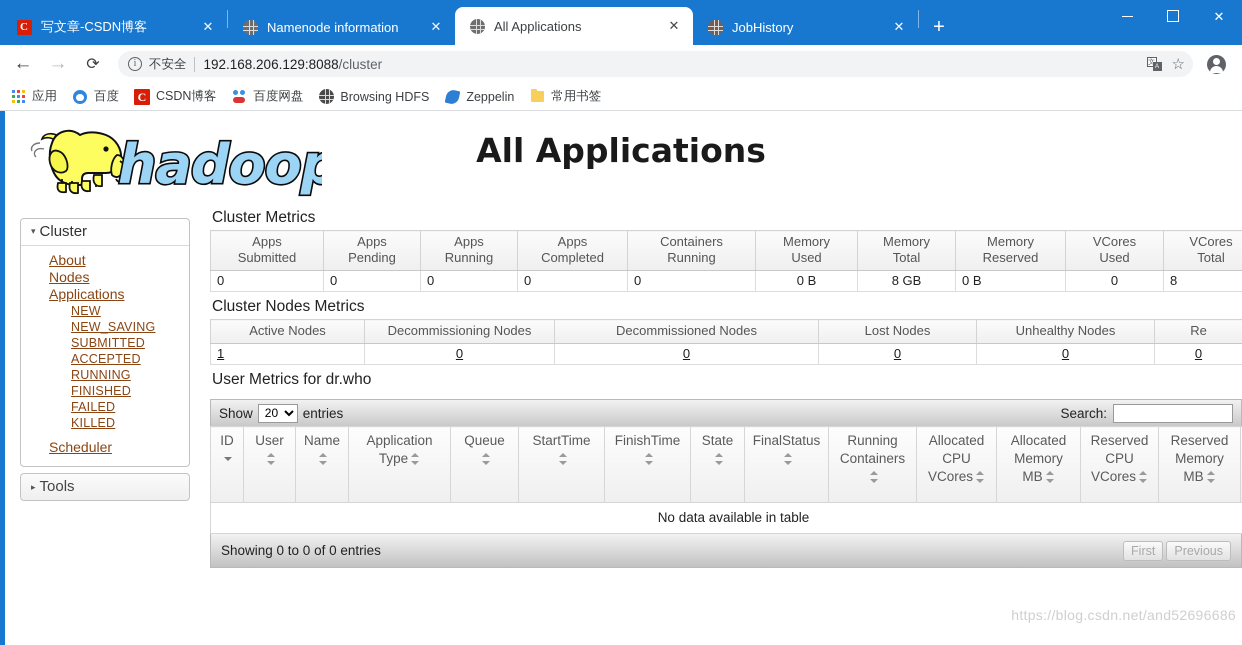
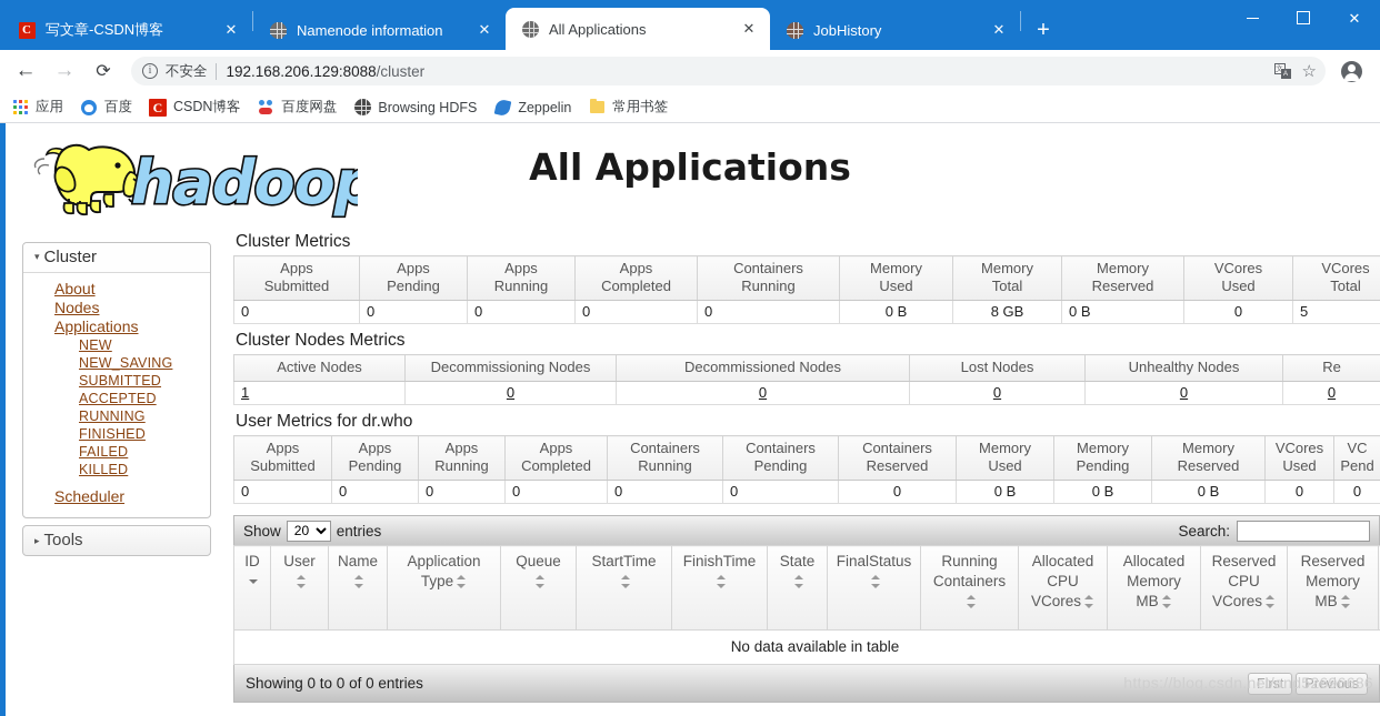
  C
  写文章-CSDN博客
  ✕
  Namenode information
  ✕
  All Applications
  ✕
  JobHistory
  ✕
  +
  ✕
  ←
  →
  ⟳
  i
  不安全
  192.168.206.129:8088/cluster
  ☆
  应用
  百度
  C
  CSDN博客
  百度网盘
  Browsing HDFS
  Zeppelin
  常用书签
  hadoop
  All Applications
  ▾ Cluster
  About
  Nodes
  Applications
  NEW
  NEW_SAVING
  SUBMITTED
  ACCEPTED
  RUNNING
  FINISHED
  FAILED
  KILLED
  Scheduler
  ▸ Tools
  Cluster Metrics
  AppsSubmitted	AppsPending	AppsRunning	AppsCompleted	ContainersRunning	MemoryUsed	MemoryTotal	MemoryReserved	VCoresUsed	VCoresTotal
- 0	0	0	0	0	0 B	8 GB	0 B	0	8
+ 0	0	0	0	0	0 B	8 GB	0 B	0	5
  Cluster Nodes Metrics
  Active Nodes	Decommissioning Nodes	Decommissioned Nodes	Lost Nodes	Unhealthy Nodes	Re
  1	0	0	0	0	0
  User Metrics for dr.who
+ AppsSubmitted	AppsPending	AppsRunning	AppsCompleted	ContainersRunning	ContainersPending	ContainersReserved	MemoryUsed	MemoryPending	MemoryReserved	VCoresUsed	VCPend
+ 0	0	0	0	0	0	0	0 B	0 B	0 B	0	0
  Show
  20
  entries
  Search:
  ID	User	Name	Application Type	Queue	StartTime	FinishTime	State	FinalStatus	Running Containers	Allocated CPU VCores	Allocated Memory MB	Reserved CPU VCores	Reserved Memory MB
  No data available in table
  Showing 0 to 0 of 0 entries
  First
  Previous
  https://blog.csdn.net/and52696686
